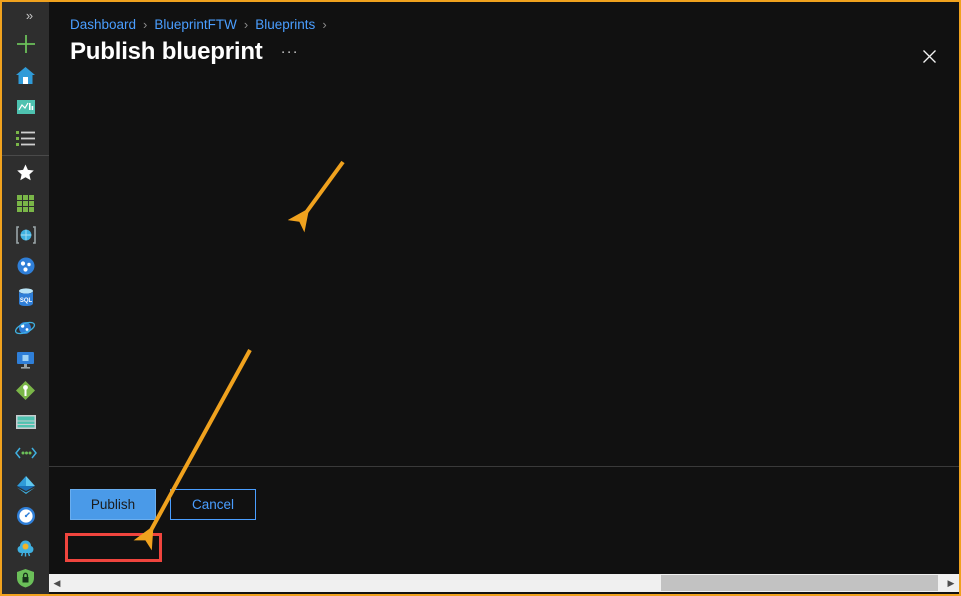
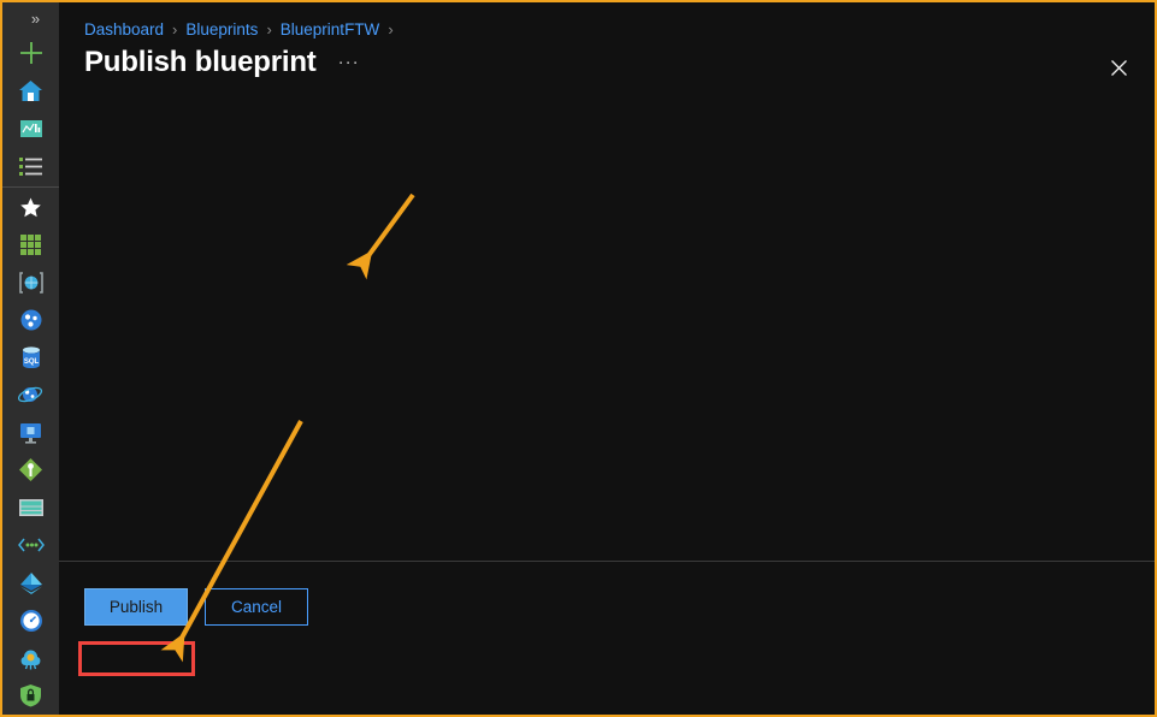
  »
  Dashboard
  ›
- BlueprintFTW
+ Blueprints
  ›
- Blueprints
+ BlueprintFTW
  ›
  Publish blueprint
  ···
  Publish
  Cancel
- ◀
- ▶
